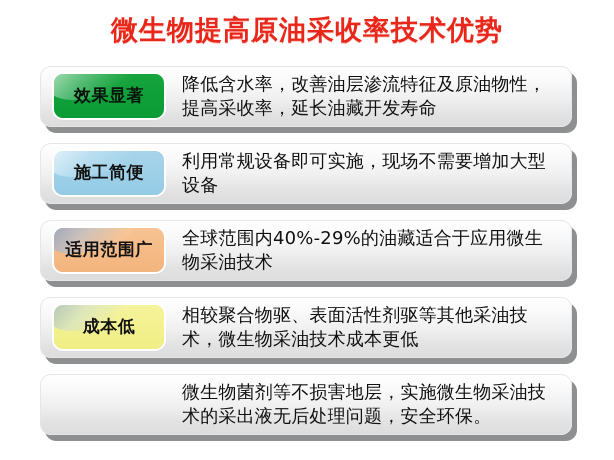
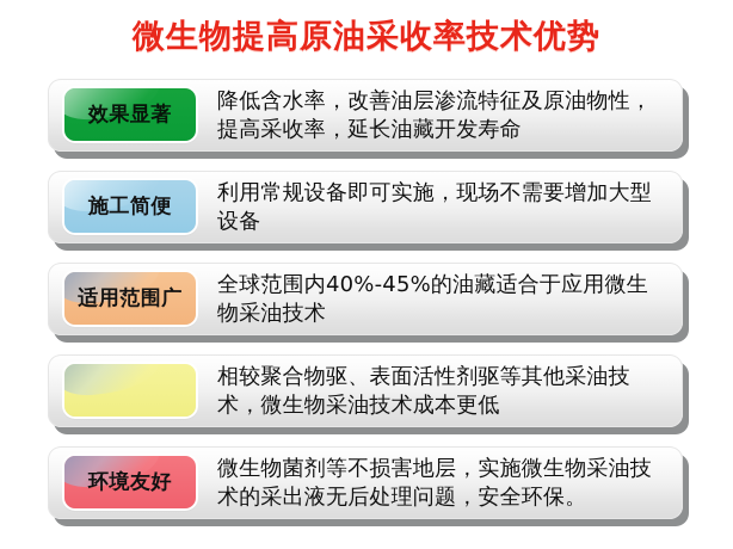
  微生物提高原油采收率技术优势
  效果显著
  降低含水率，改善油层渗流特征及原油物性，提高采收率，延长油藏开发寿命
  施工简便
  利用常规设备即可实施，现场不需要增加大型设备
  适用范围广
- 全球范围内40%-29%的油藏适合于应用微生物采油技术
+ 全球范围内40%-45%的油藏适合于应用微生物采油技术
- 成本低
  相较聚合物驱、表面活性剂驱等其他采油技术，微生物采油技术成本更低
+ 环境友好
  微生物菌剂等不损害地层，实施微生物采油技术的采出液无后处理问题，安全环保。
